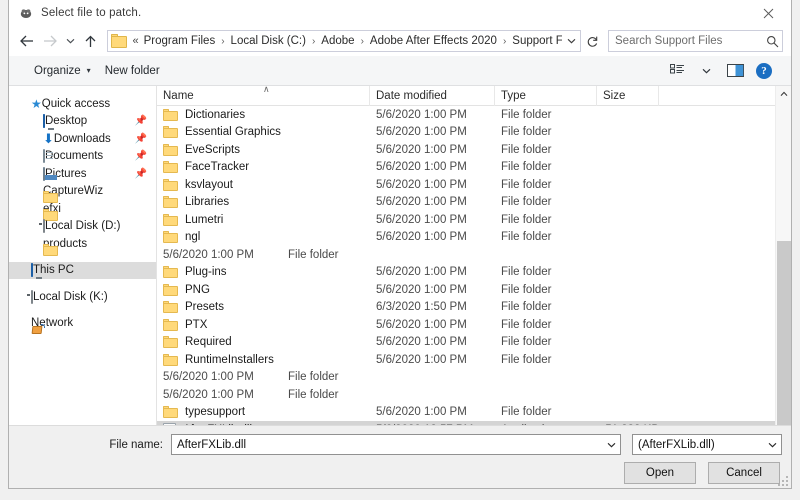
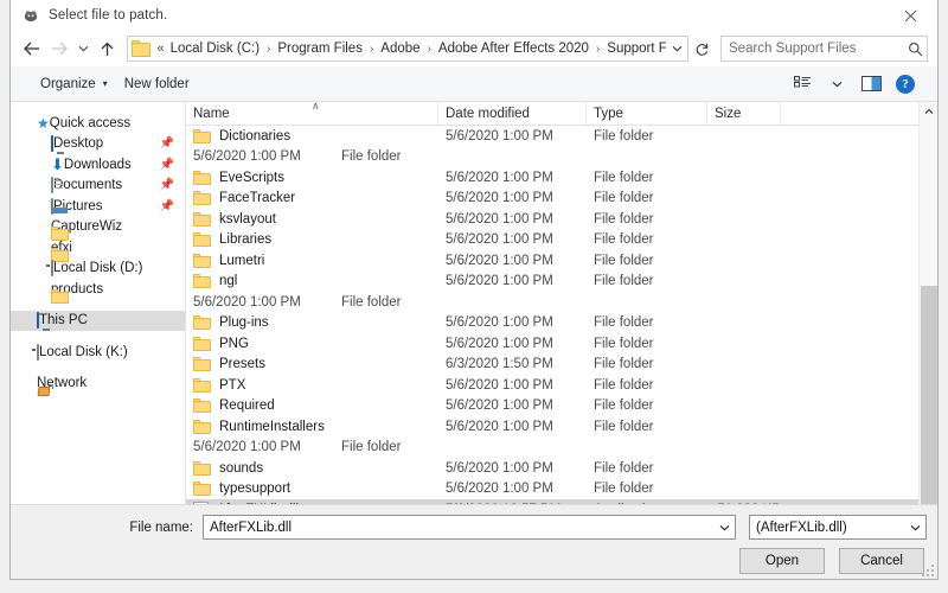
  Select file to patch.
  «
- Program Files
+ Local Disk (C:)
  ›
- Local Disk (C:)
+ Program Files
  ›
  Adobe
  ›
  Adobe After Effects 2020
  ›
  Search Support Files
  Organize
  ▾
  New folder
  ?
  ★
  Quick access
  Desktop
  📌
  ⬇
  Downloads
  📌
  Documents
  📌
  Pictures
  📌
  aptureWiz
  fxi
  Local Disk (D:)
  roducts
  This PC
  Local Disk (K:)
  Network
  Name
  ∧
  Date modified
  Type
  Size
  Dictionaries
  5/6/2020 1:00 PM
  File folder
- Essential Graphics
  5/6/2020 1:00 PM
  File folder
  EveScripts
  5/6/2020 1:00 PM
  File folder
  FaceTracker
  5/6/2020 1:00 PM
  File folder
  ksvlayout
  5/6/2020 1:00 PM
  File folder
  Libraries
  5/6/2020 1:00 PM
  File folder
  Lumetri
  5/6/2020 1:00 PM
  File folder
  ngl
  5/6/2020 1:00 PM
  File folder
  5/6/2020 1:00 PM
  File folder
  Plug-ins
  5/6/2020 1:00 PM
  File folder
  PNG
  5/6/2020 1:00 PM
  File folder
  Presets
  6/3/2020 1:50 PM
  File folder
  PTX
  5/6/2020 1:00 PM
  File folder
  Required
  5/6/2020 1:00 PM
  File folder
  RuntimeInstallers
  5/6/2020 1:00 PM
  File folder
  5/6/2020 1:00 PM
  File folder
+ sounds
  5/6/2020 1:00 PM
  File folder
  typesupport
  5/6/2020 1:00 PM
  File folder
  File name:
  AfterFXLib.dll
  (AfterFXLib.dll)
  Open
  Cancel
